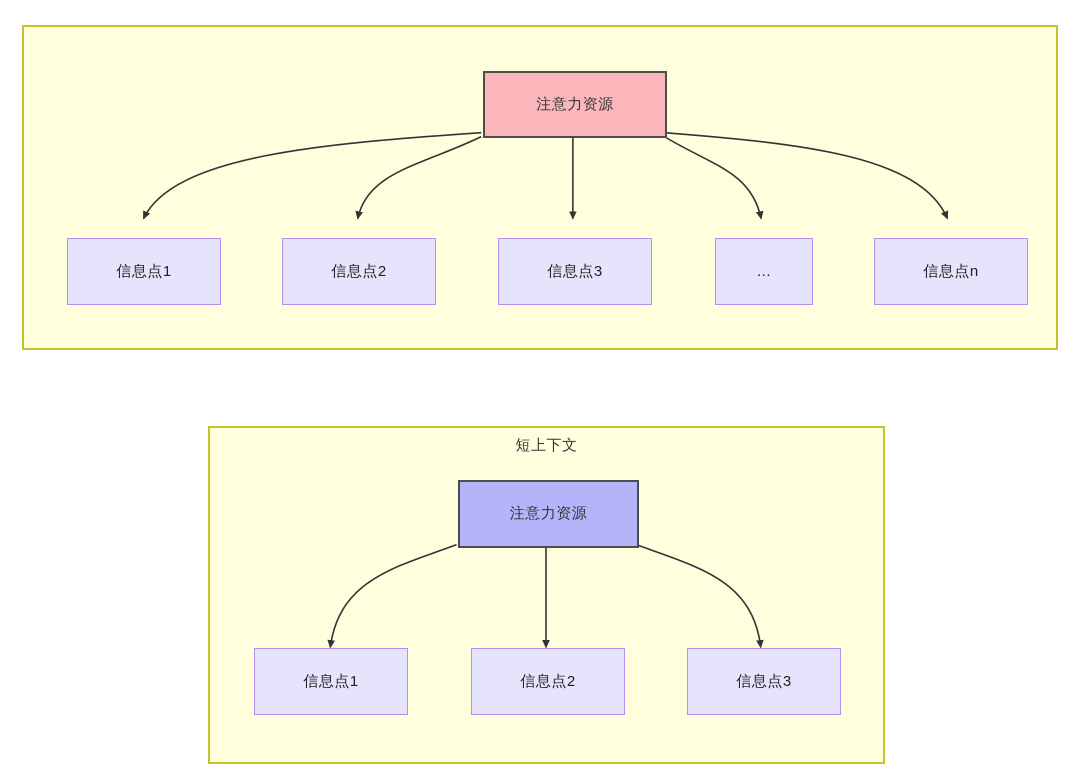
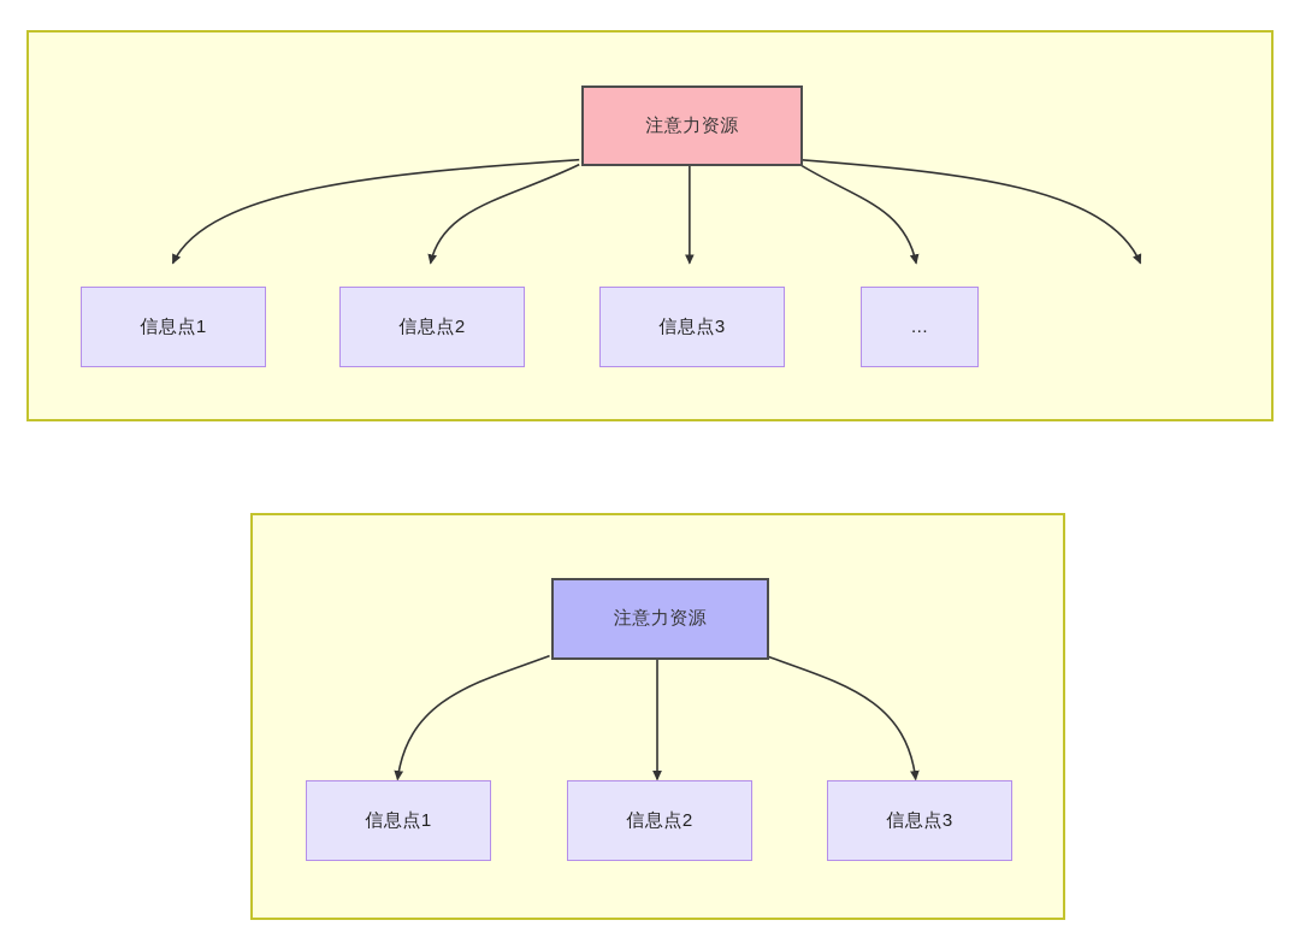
  注意力资源
  信息点1
  信息点2
  信息点3
  ...
- 信息点n
- 短上下文
  注意力资源
  信息点1
  信息点2
  信息点3
